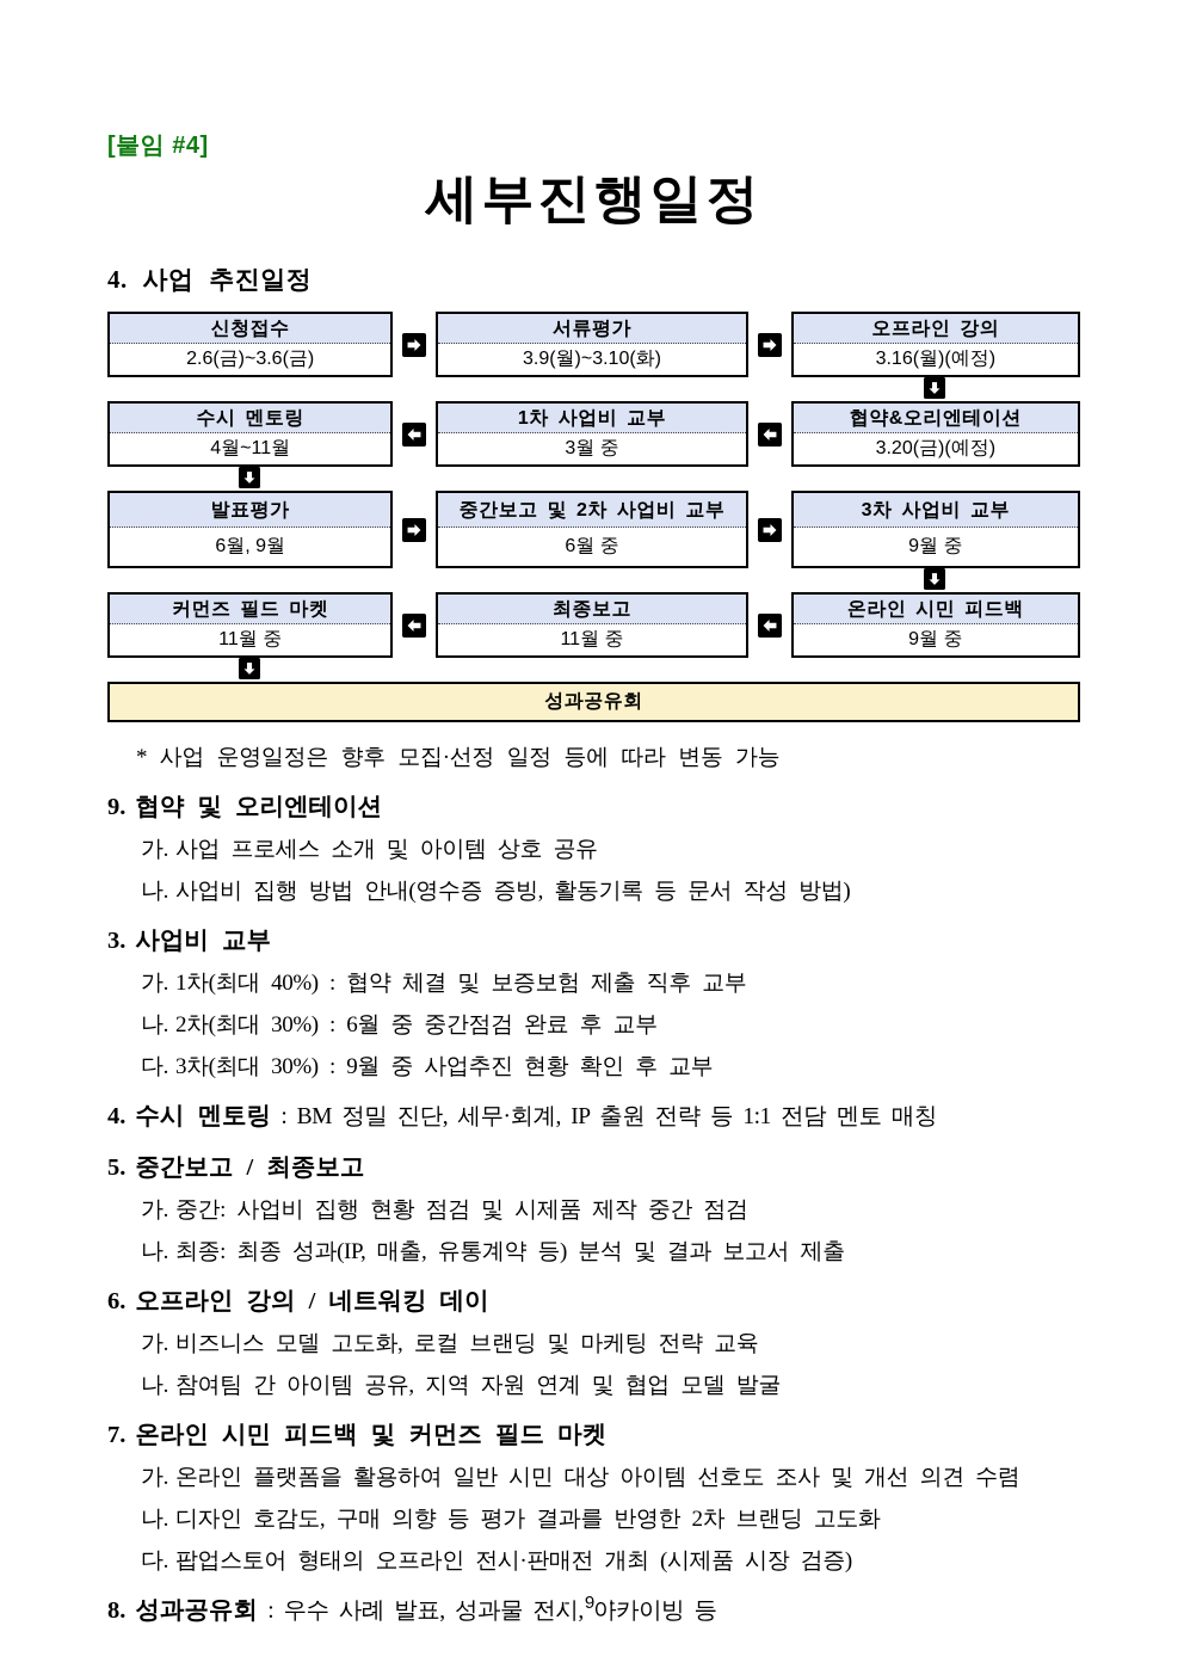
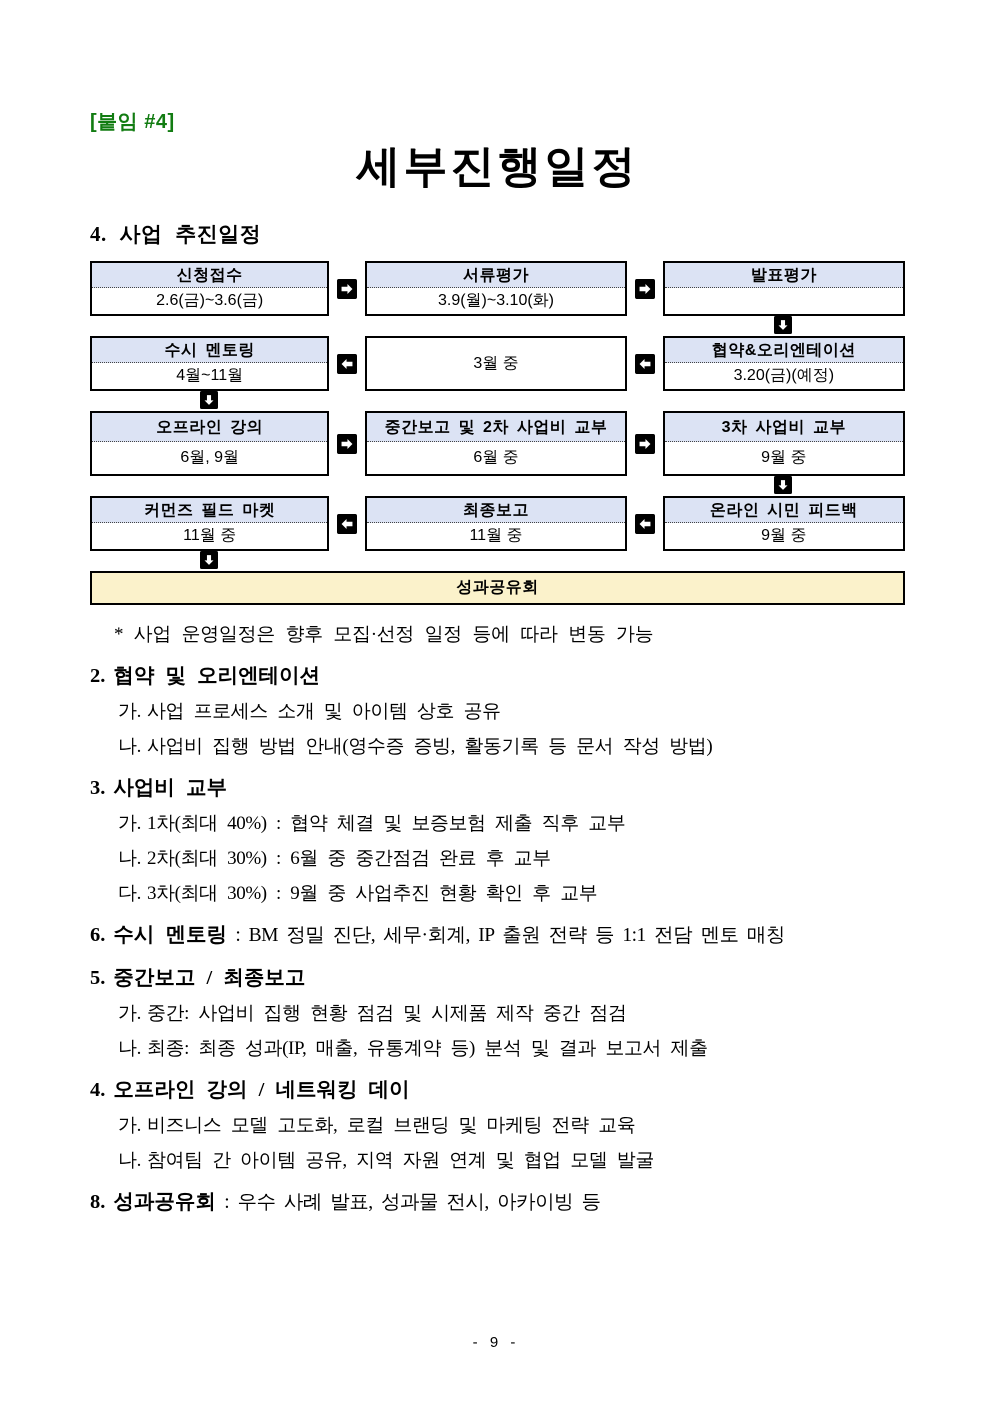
  [붙임 #4]
  세부진행일정
  4. 사업 추진일정
  신청접수
  2.6(금)~3.6(금)
  서류평가
  3.9(월)~3.10(화)
- 오프라인 강의
+ 발표평가
- 3.16(월)(예정)
  수시 멘토링
  4월~11월
- 1차 사업비 교부
  3월 중
  협약&오리엔테이션
  3.20(금)(예정)
- 발표평가
+ 오프라인 강의
  6월, 9월
  중간보고 및 2차 사업비 교부
  6월 중
  3차 사업비 교부
  9월 중
  커먼즈 필드 마켓
  11월 중
  최종보고
  11월 중
  온라인 시민 피드백
  9월 중
  성과공유회
  * 사업 운영일정은 향후 모집·선정 일정 등에 따라 변동 가능
- 9. 협약 및 오리엔테이션
+ 2. 협약 및 오리엔테이션
  가. 사업 프로세스 소개 및 아이템 상호 공유
  나. 사업비 집행 방법 안내(영수증 증빙, 활동기록 등 문서 작성 방법)
  3. 사업비 교부
  가. 1차(최대 40%) : 협약 체결 및 보증보험 제출 직후 교부
  나. 2차(최대 30%) : 6월 중 중간점검 완료 후 교부
  다. 3차(최대 30%) : 9월 중 사업추진 현황 확인 후 교부
- 4. 수시 멘토링 : BM 정밀 진단, 세무·회계, IP 출원 전략 등 1:1 전담 멘토 매칭
+ 6. 수시 멘토링 : BM 정밀 진단, 세무·회계, IP 출원 전략 등 1:1 전담 멘토 매칭
  5. 중간보고 / 최종보고
  가. 중간: 사업비 집행 현황 점검 및 시제품 제작 중간 점검
  나. 최종: 최종 성과(IP, 매출, 유통계약 등) 분석 및 결과 보고서 제출
- 6. 오프라인 강의 / 네트워킹 데이
+ 4. 오프라인 강의 / 네트워킹 데이
  가. 비즈니스 모델 고도화, 로컬 브랜딩 및 마케팅 전략 교육
  나. 참여팀 간 아이템 공유, 지역 자원 연계 및 협업 모델 발굴
- 7. 온라인 시민 피드백 및 커먼즈 필드 마켓
- 가. 온라인 플랫폼을 활용하여 일반 시민 대상 아이템 선호도 조사 및 개선 의견 수렴
- 나. 디자인 호감도, 구매 의향 등 평가 결과를 반영한 2차 브랜딩 고도화
- 다. 팝업스토어 형태의 오프라인 전시·판매전 개최 (시제품 시장 검증)
  8. 성과공유회 : 우수 사례 발표, 성과물 전시, 아카이빙 등
  - 9 -
